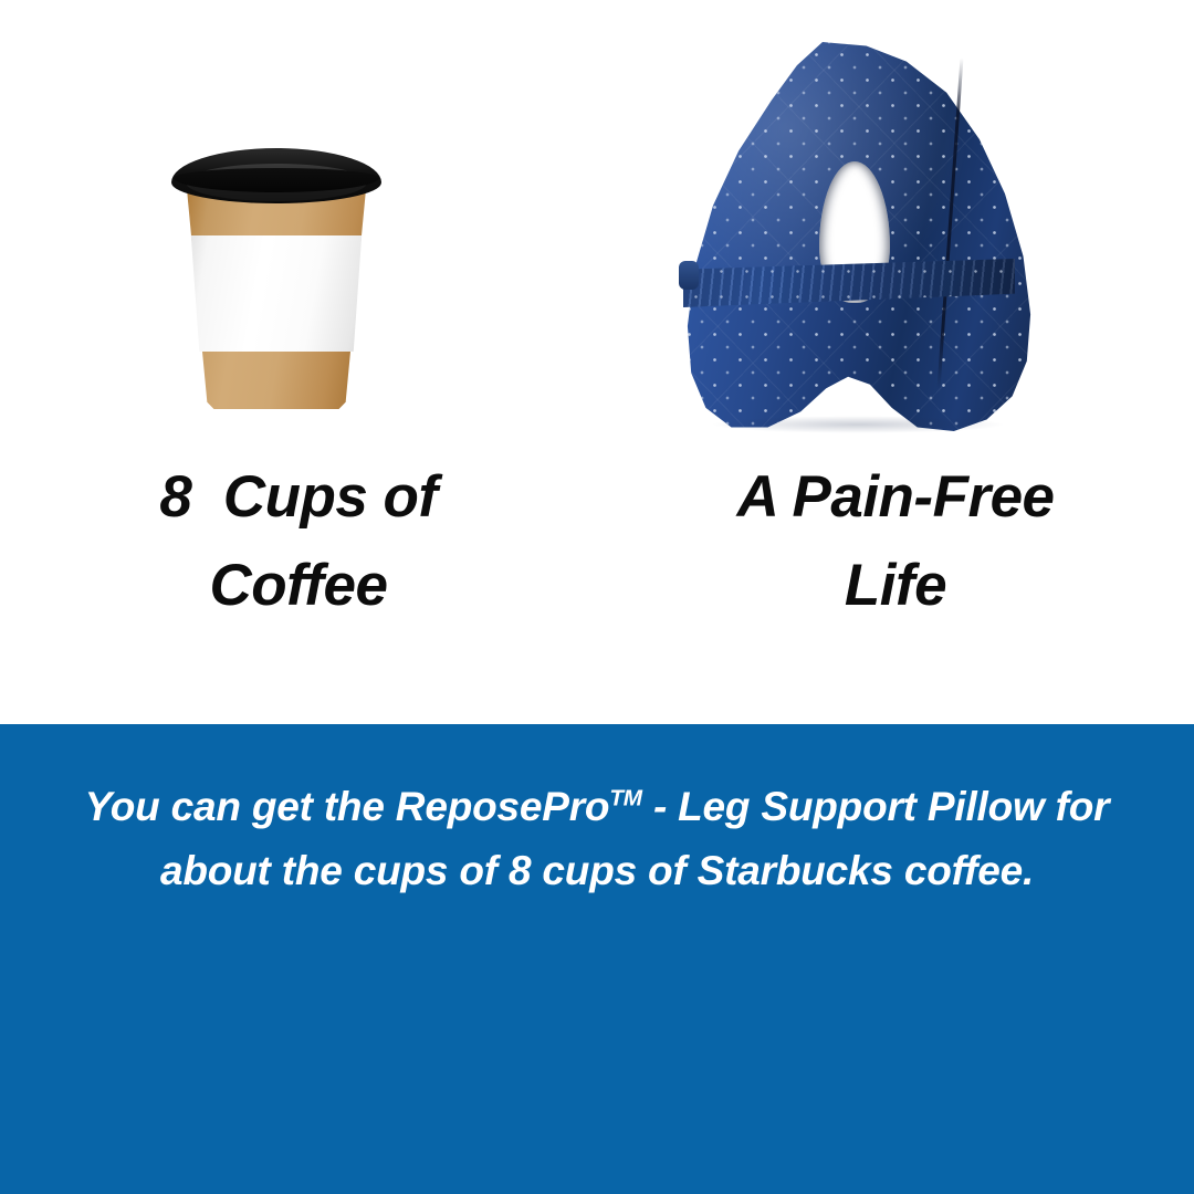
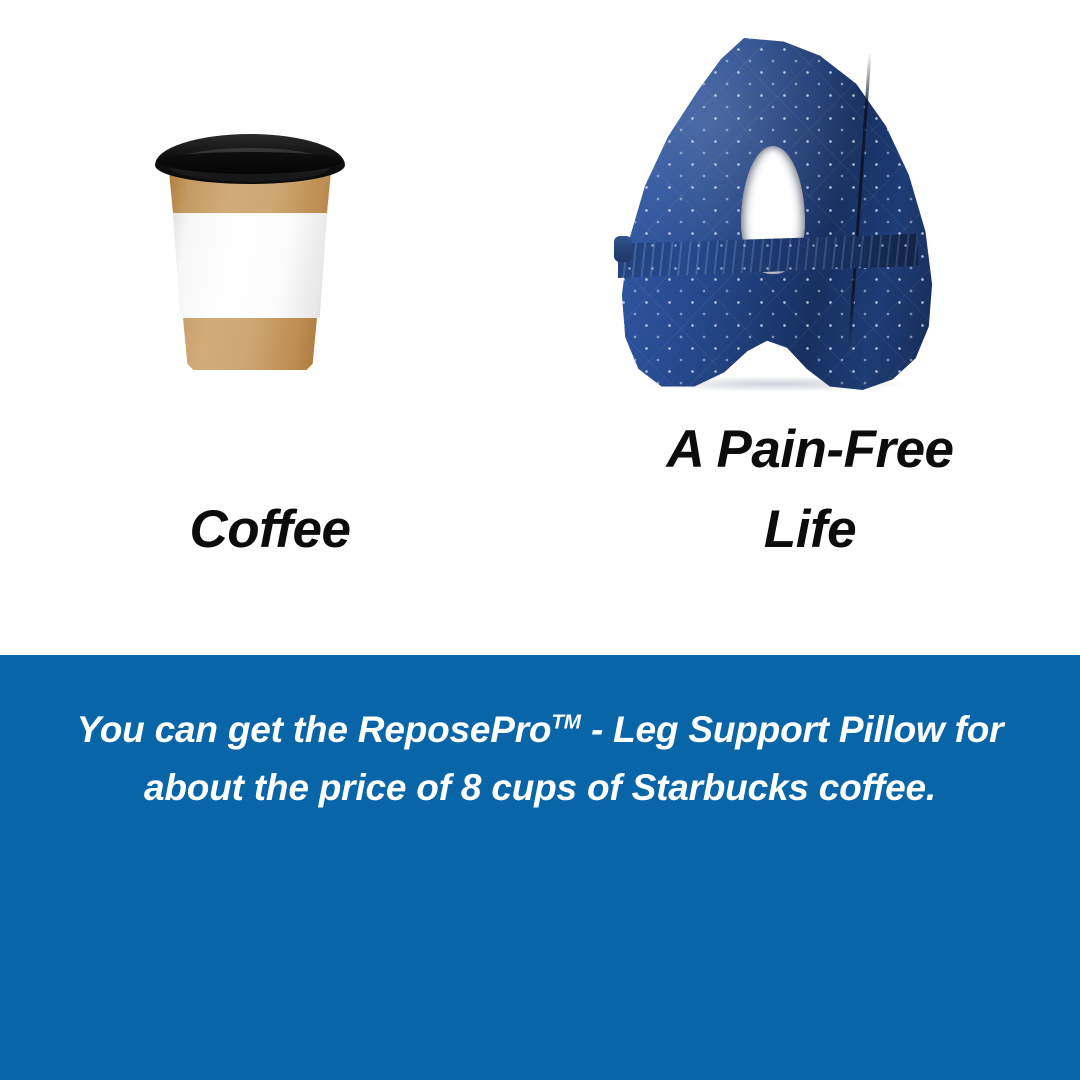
- 8 Cups of
  Coffee
  A Pain-Free
  Life
- You can get the ReposeProTM - Leg Support Pillow for about the cups of 8 cups of Starbucks coffee.
+ You can get the ReposeProTM - Leg Support Pillow for about the price of 8 cups of Starbucks coffee.
